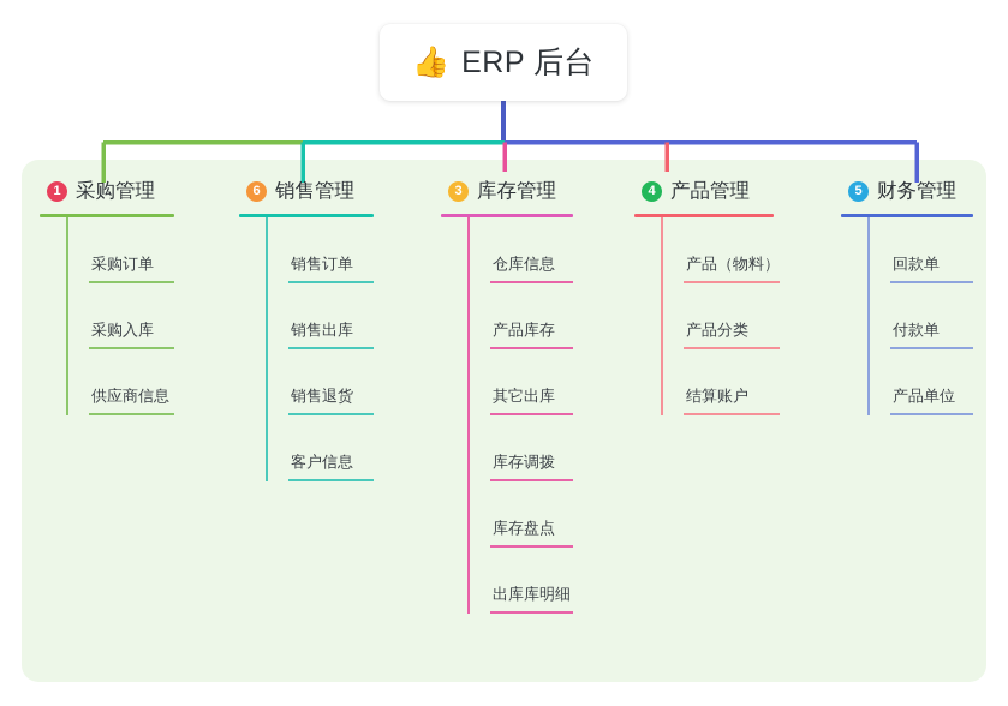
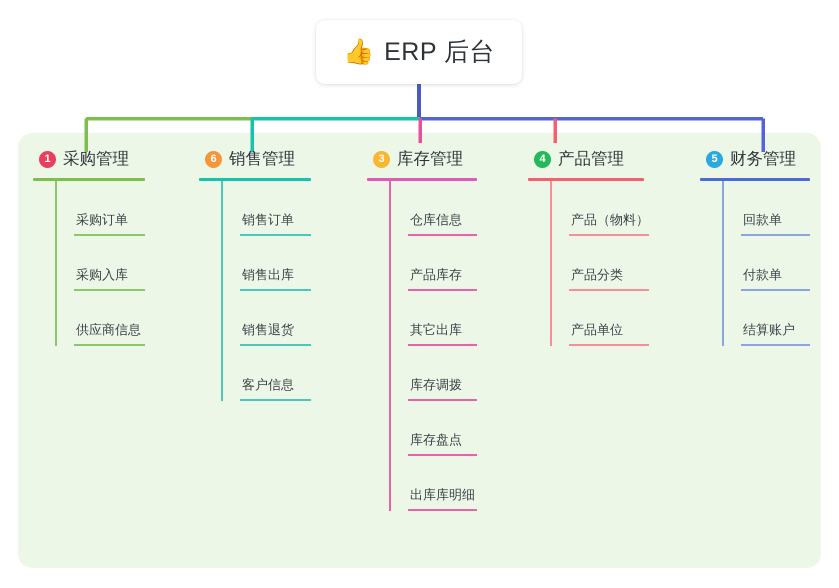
  👍
  ERP 后台
  1
  采购管理
  采购订单
  采购入库
  供应商信息
  6
  销售管理
  销售订单
  销售出库
  销售退货
  客户信息
  3
  库存管理
  仓库信息
  产品库存
  其它出库
  库存调拨
  库存盘点
  出库库明细
  4
  产品管理
  产品（物料）
  产品分类
- 结算账户
+ 产品单位
  5
  财务管理
  回款单
  付款单
- 产品单位
+ 结算账户
